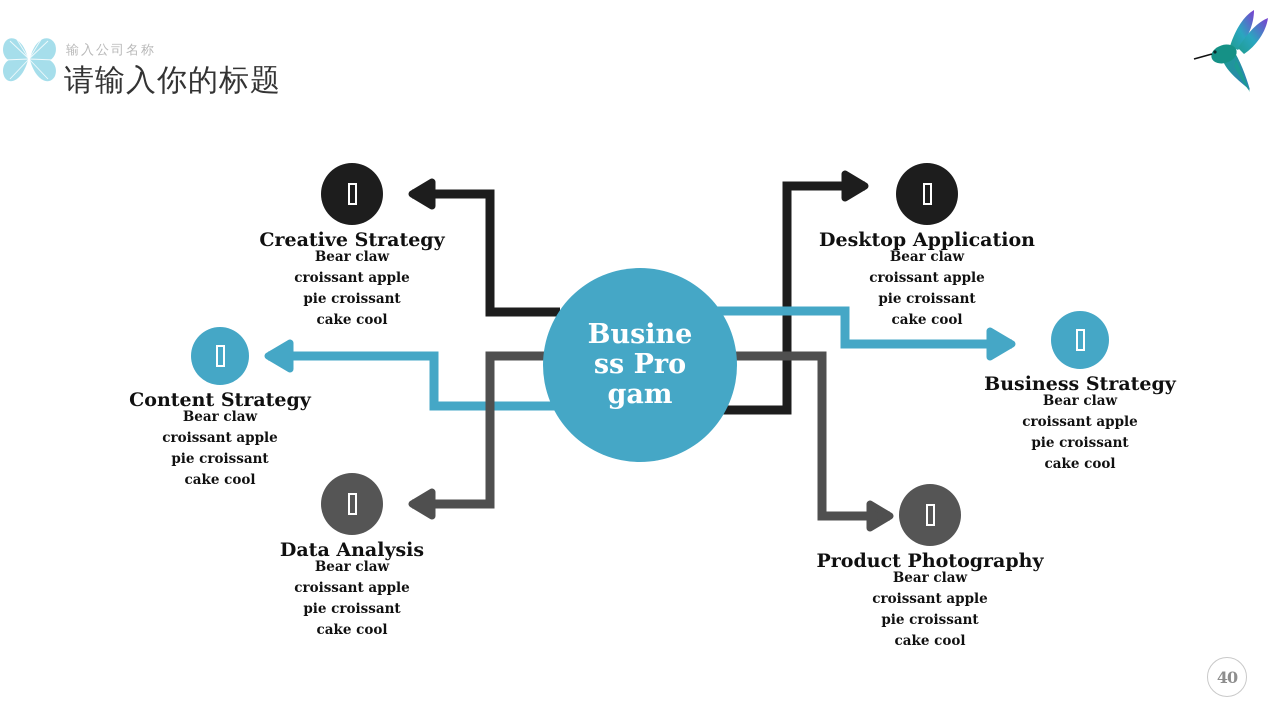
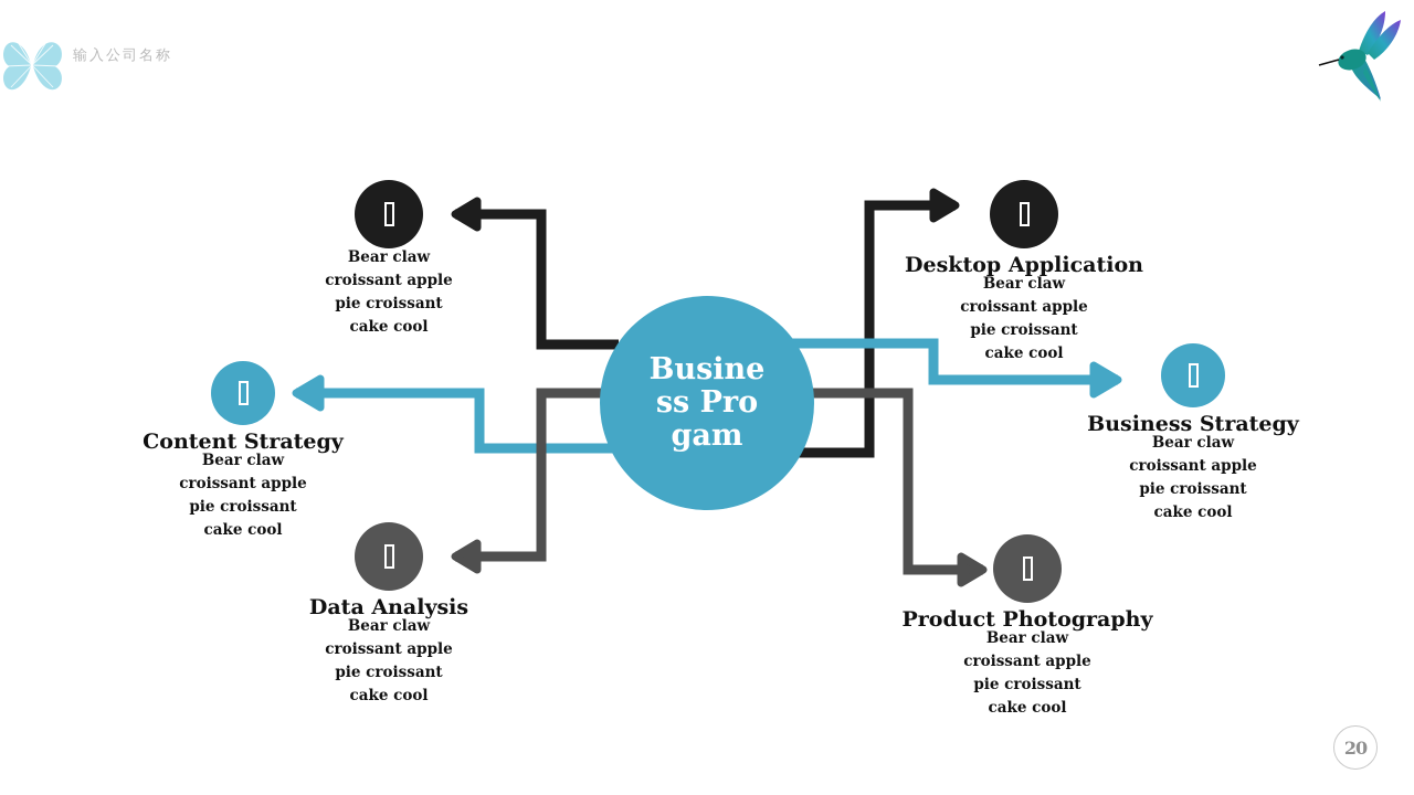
  输入公司名称
- 请输入你的标题
  Business Progam
- Creative Strategy
  Bear claw
  croissant apple
  pie croissant
  cake cool
  Desktop Application
  Bear claw
  croissant apple
  pie croissant
  cake cool
  Content Strategy
  Bear claw
  croissant apple
  pie croissant
  cake cool
  Business Strategy
  Bear claw
  croissant apple
  pie croissant
  cake cool
  Data Analysis
  Bear claw
  croissant apple
  pie croissant
  cake cool
  Product Photography
  Bear claw
  croissant apple
  pie croissant
  cake cool
- 40
+ 20
